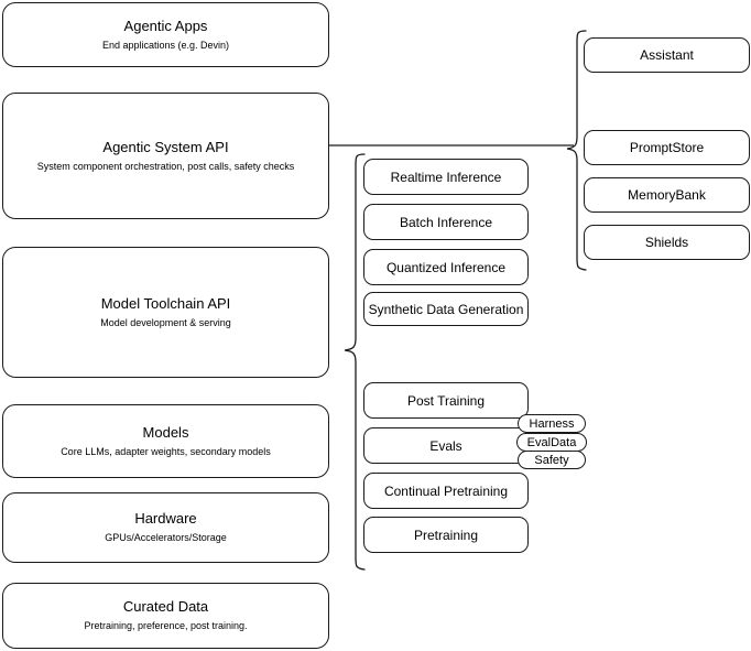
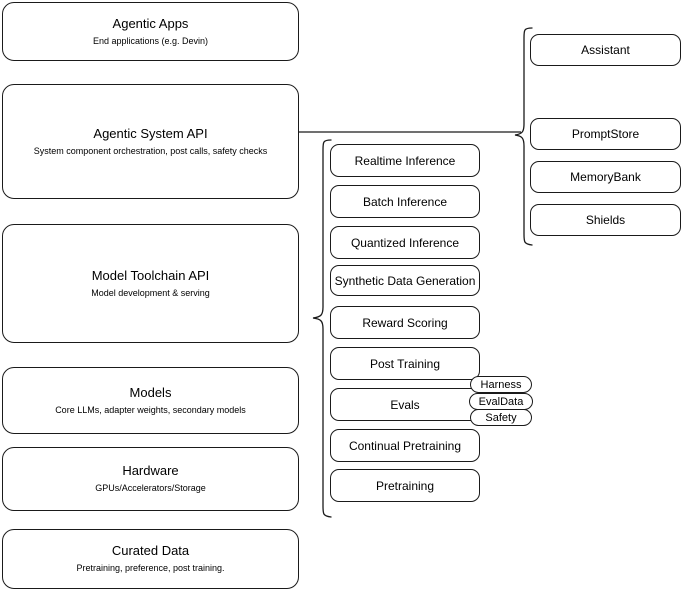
  Agentic Apps
  End applications (e.g. Devin)
  Agentic System API
  System component orchestration, post calls, safety checks
  Model Toolchain API
  Model development & serving
  Models
  Core LLMs, adapter weights, secondary models
  Hardware
  GPUs/Accelerators/Storage
  Curated Data
  Pretraining, preference, post training.
  Assistant
  PromptStore
  MemoryBank
  Shields
  Realtime Inference
  Batch Inference
  Quantized Inference
  Synthetic Data Generation
+ Reward Scoring
  Post Training
  Evals
  Continual Pretraining
  Pretraining
  Harness
  EvalData
  Safety
